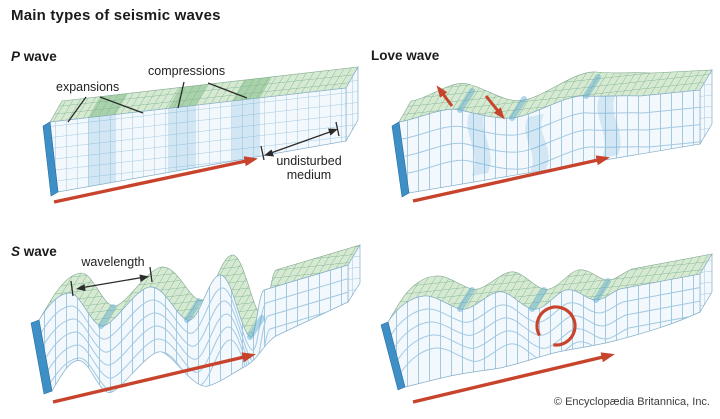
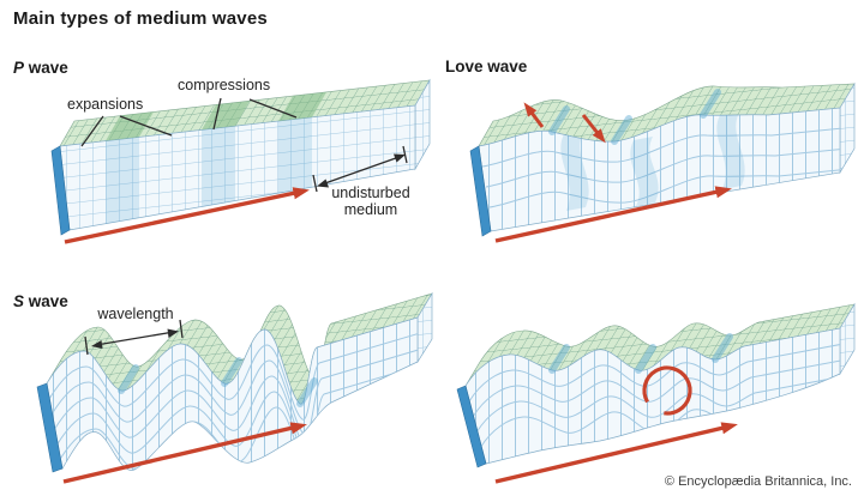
- Main types of seismic waves
+ Main types of medium waves
  P wave
  Love wave
  S wave
  expansions
  compressions
  undisturbed medium
  wavelength
  © Encyclopædia Britannica, Inc.
